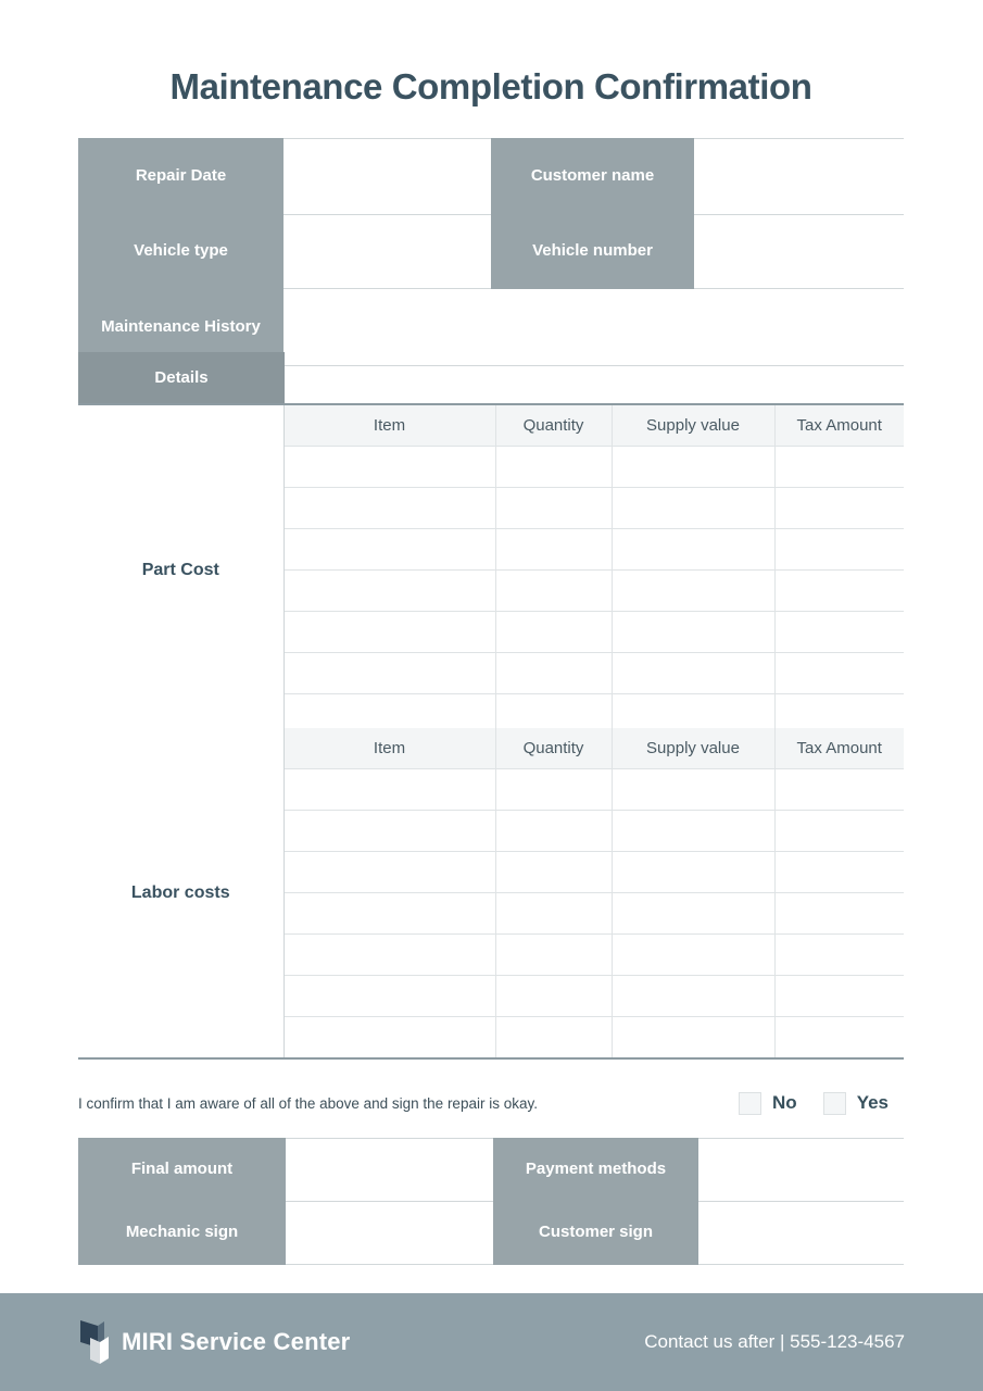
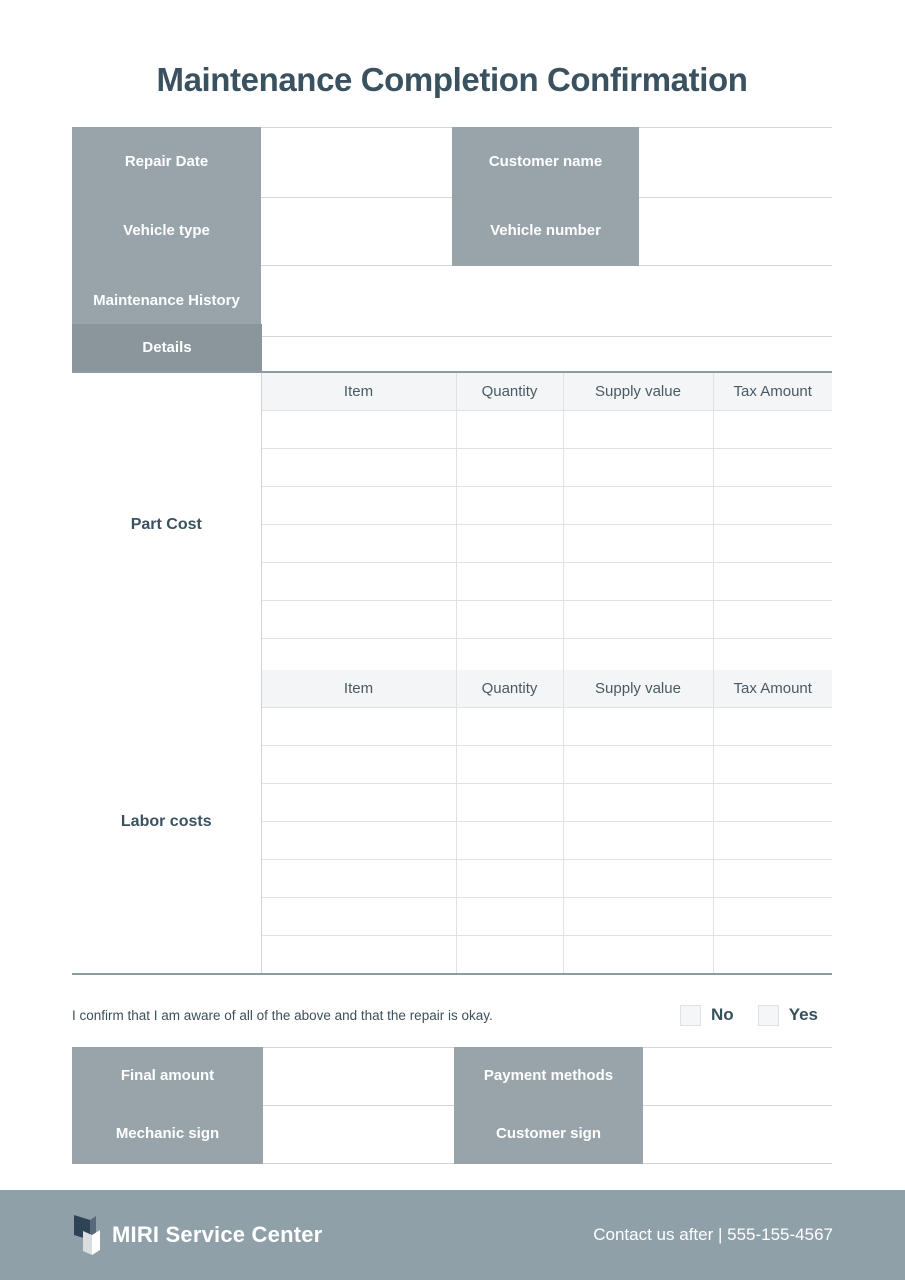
  Maintenance Completion Confirmation
  Repair Date		Customer name
  Vehicle type		Vehicle number
  Maintenance History
  Details
  Part Cost	Item	Quantity	Supply value	Tax Amount
  Labor costs	Item	Quantity	Supply value	Tax Amount
- I confirm that I am aware of all of the above and sign the repair is okay.
+ I confirm that I am aware of all of the above and that the repair is okay.
  No
  Yes
  Final amount		Payment methods
  Mechanic sign		Customer sign
  MIRI Service Center
- Contact us after | 555-123-4567
+ Contact us after | 555-155-4567
